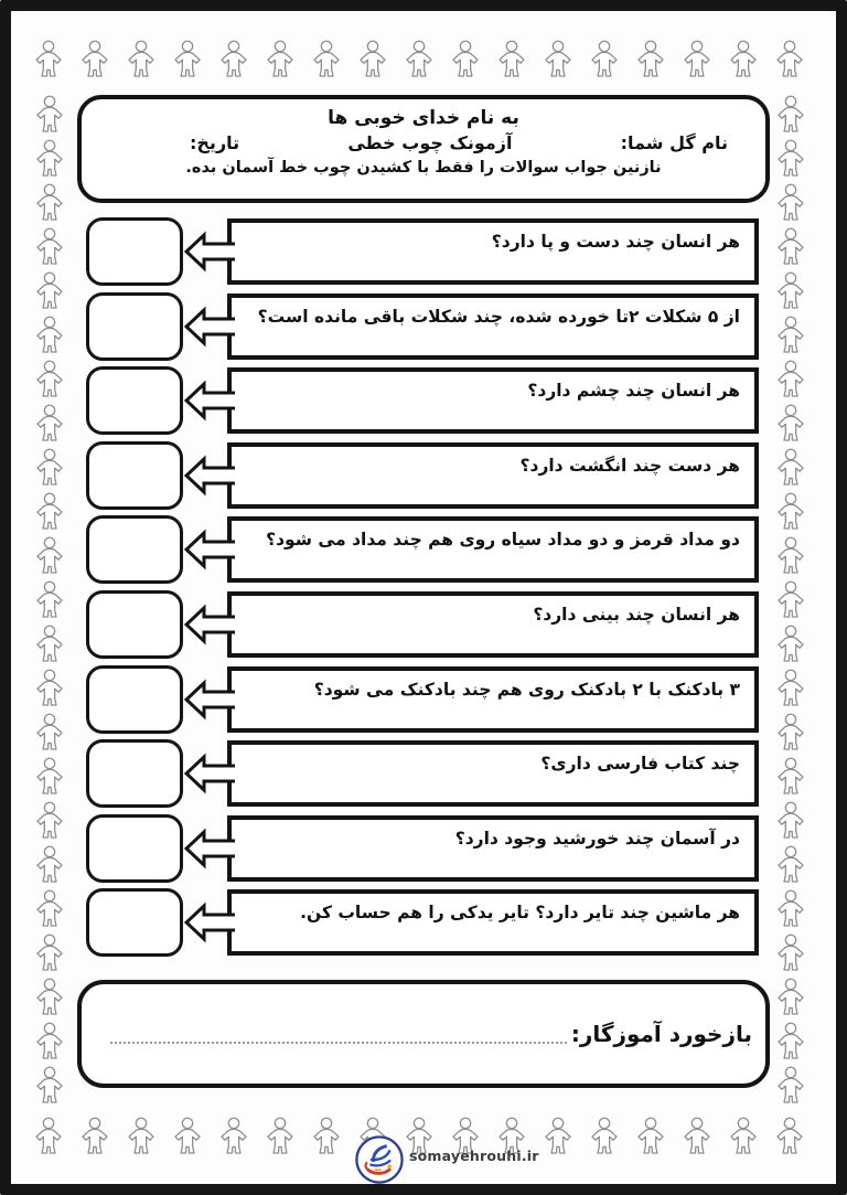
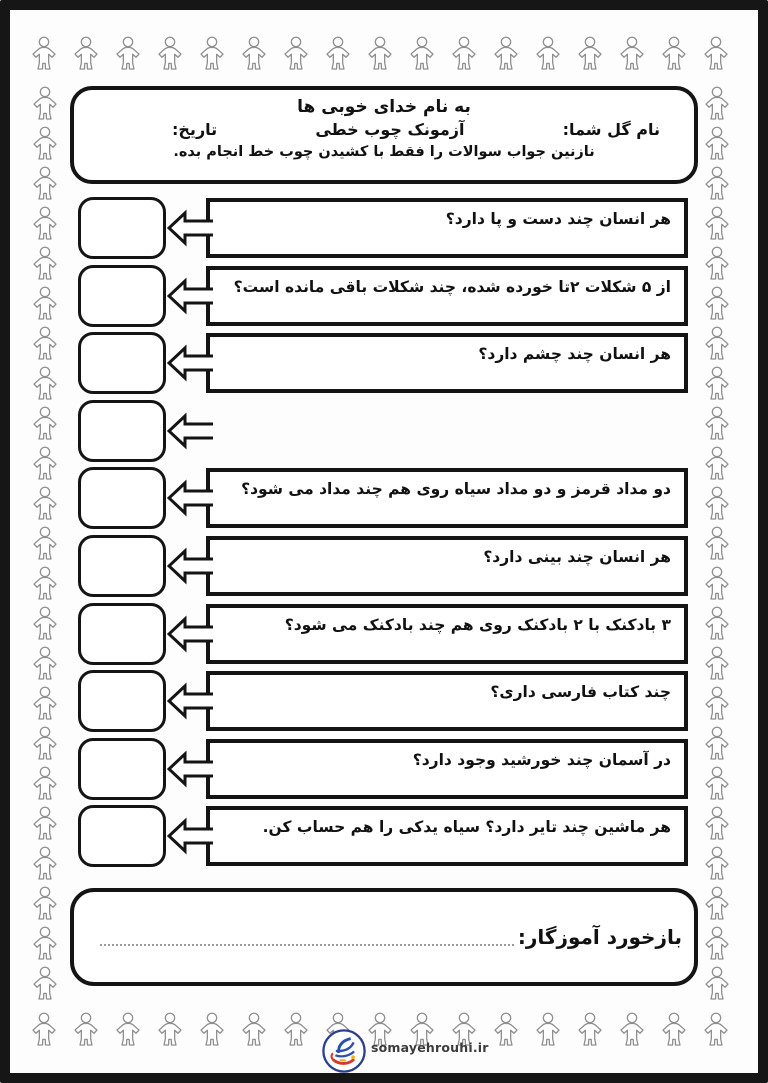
  به نام خدای خوبی ها
  نام گل شما:
  آزمونک چوب خطی
  تاریخ:
- نازنین جواب سوالات را فقط با کشیدن چوب خط آسمان بده.
+ نازنین جواب سوالات را فقط با کشیدن چوب خط انجام بده.
  هر انسان چند دست و پا دارد؟
  از ۵ شکلات ۲تا خورده شده، چند شکلات باقی مانده است؟
  هر انسان چند چشم دارد؟
- هر دست چند انگشت دارد؟
  دو مداد قرمز و دو مداد سیاه روی هم چند مداد می شود؟
  هر انسان چند بینی دارد؟
  ۳ بادکنک با ۲ بادکنک روی هم چند بادکنک می شود؟
  چند کتاب فارسی داری؟
  در آسمان چند خورشید وجود دارد؟
- هر ماشین چند تایر دارد؟ تایر یدکی را هم حساب کن.
+ هر ماشین چند تایر دارد؟ سیاه یدکی را هم حساب کن.
  بازخورد آموزگار:
  somayehrouhi.ir
